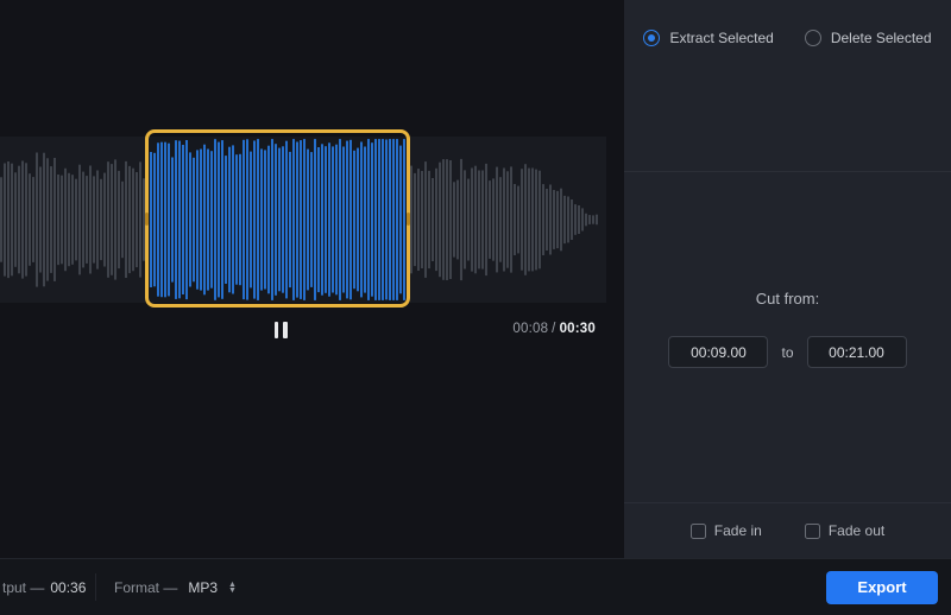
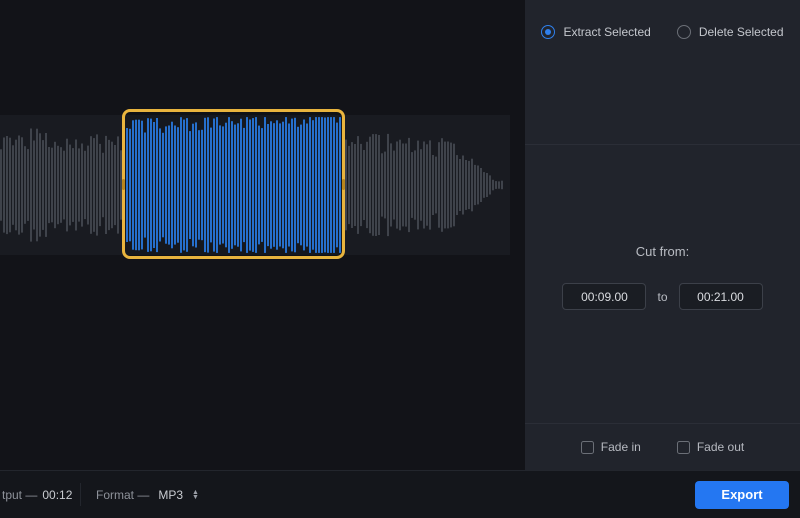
- 00:08 / 00:30
  Extract Selected
  Delete Selected
  Cut from:
  00:09.00
  to
  00:21.00
  Fade in
  Fade out
- tput — 00:36
+ tput — 00:12
  Format —
  MP3
  Export
